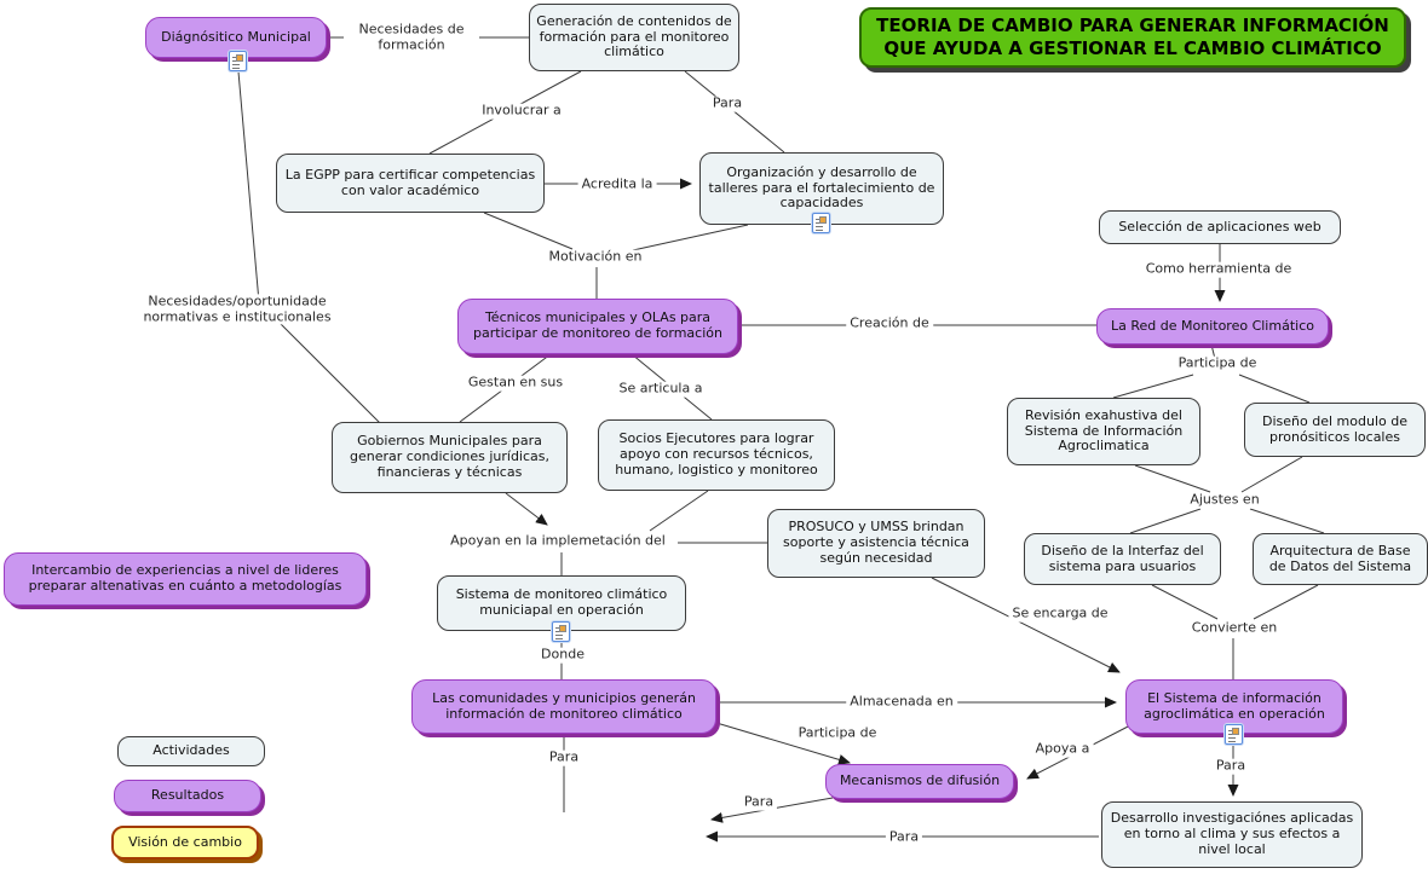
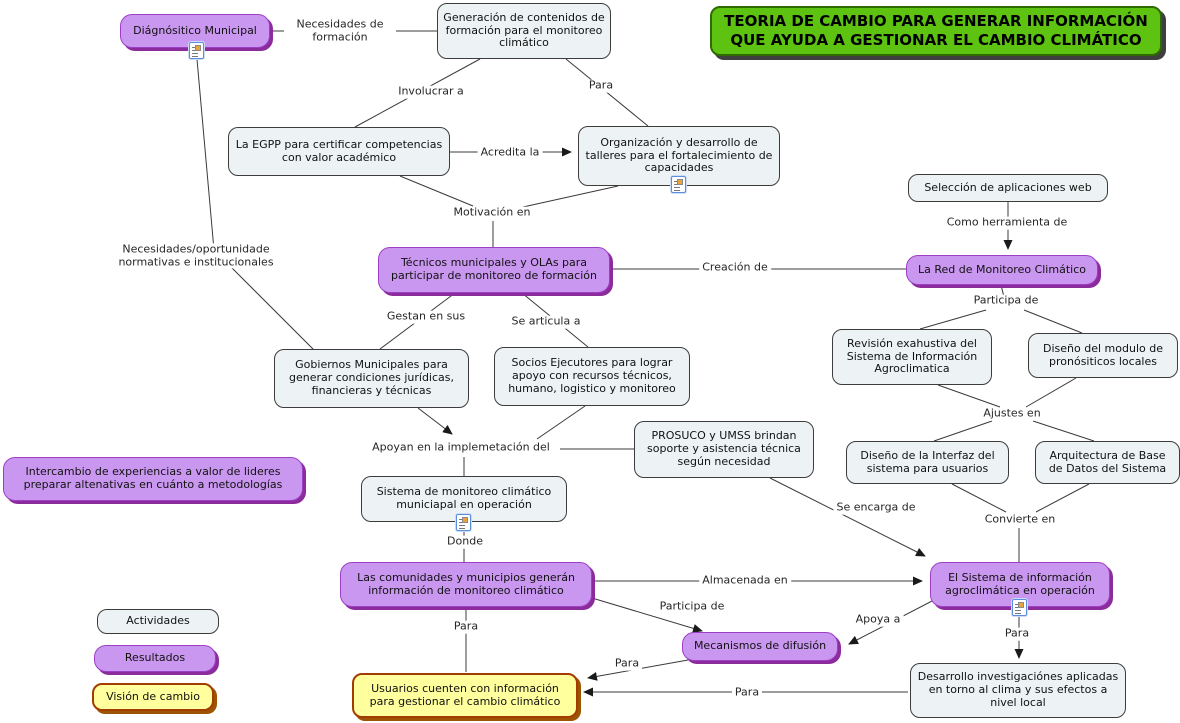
  Necesidades de formación
  Involucrar a
  Para
  Acredita la
  Motivación en
  Necesidades/oportunidade normativas e institucionales
  Gestan en sus
  Se articula a
  Creación de
  Como herramienta de
  Participa de
  Ajustes en
  Apoyan en la implemetación del
  Se encarga de
  Convierte en
  Donde
  Almacenada en
  Participa de
  Para
  Apoya a
  Para
  Para
  Para
  TEORIA DE CAMBIO PARA GENERAR INFORMACIÓN QUE AYUDA A GESTIONAR EL CAMBIO CLIMÁTICO
  Diágnósitico Municipal
  Generación de contenidos de formación para el monitoreo climático
  La EGPP para certificar competencias con valor académico
  Organización y desarrollo de talleres para el fortalecimiento de capacidades
  Selección de aplicaciones web
  La Red de Monitoreo Climático
  Técnicos municipales y OLAs para participar de monitoreo de formación
  Revisión exahustiva del Sistema de Información Agroclimatica
  Diseño del modulo de pronósiticos locales
  Gobiernos Municipales para generar condiciones jurídicas, financieras y técnicas
  Socios Ejecutores para lograr apoyo con recursos técnicos, humano, logistico y monitoreo
  PROSUCO y UMSS brindan soporte y asistencia técnica según necesidad
  Diseño de la Interfaz del sistema para usuarios
  Arquitectura de Base de Datos del Sistema
- Intercambio de experiencias a nivel de lideres preparar altenativas en cuánto a metodologías
+ Intercambio de experiencias a valor de lideres preparar altenativas en cuánto a metodologías
  Sistema de monitoreo climático municiapal en operación
  Las comunidades y municipios generán información de monitoreo climático
  El Sistema de información agroclimática en operación
  Mecanismos de difusión
+ Usuarios cuenten con información para gestionar el cambio climático
  Desarrollo investigaciónes aplicadas en torno al clima y sus efectos a nivel local
  Actividades
  Resultados
  Visión de cambio
